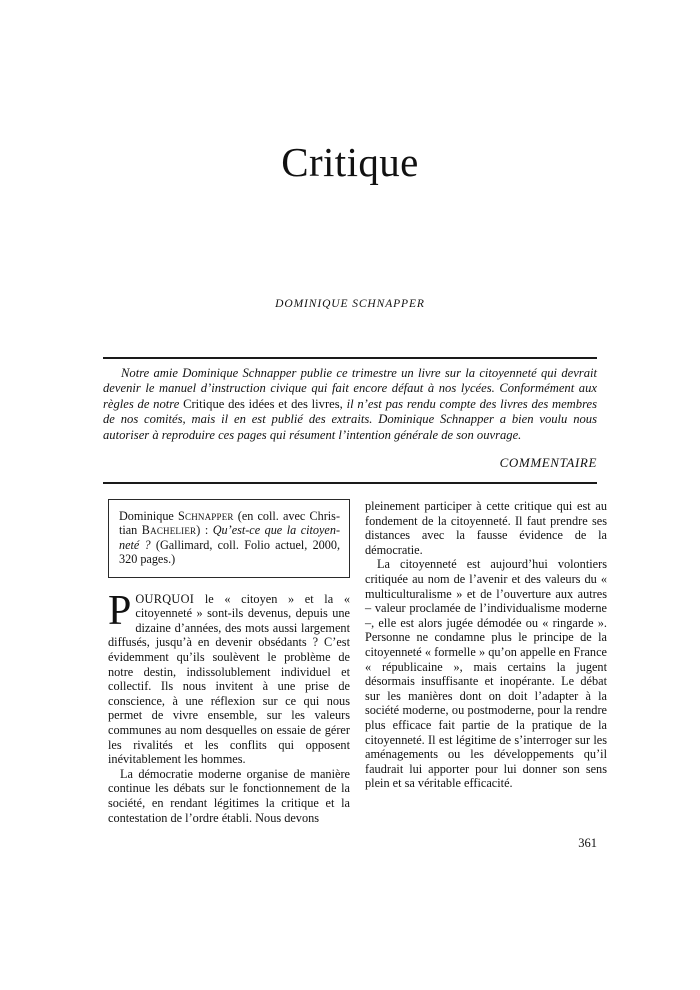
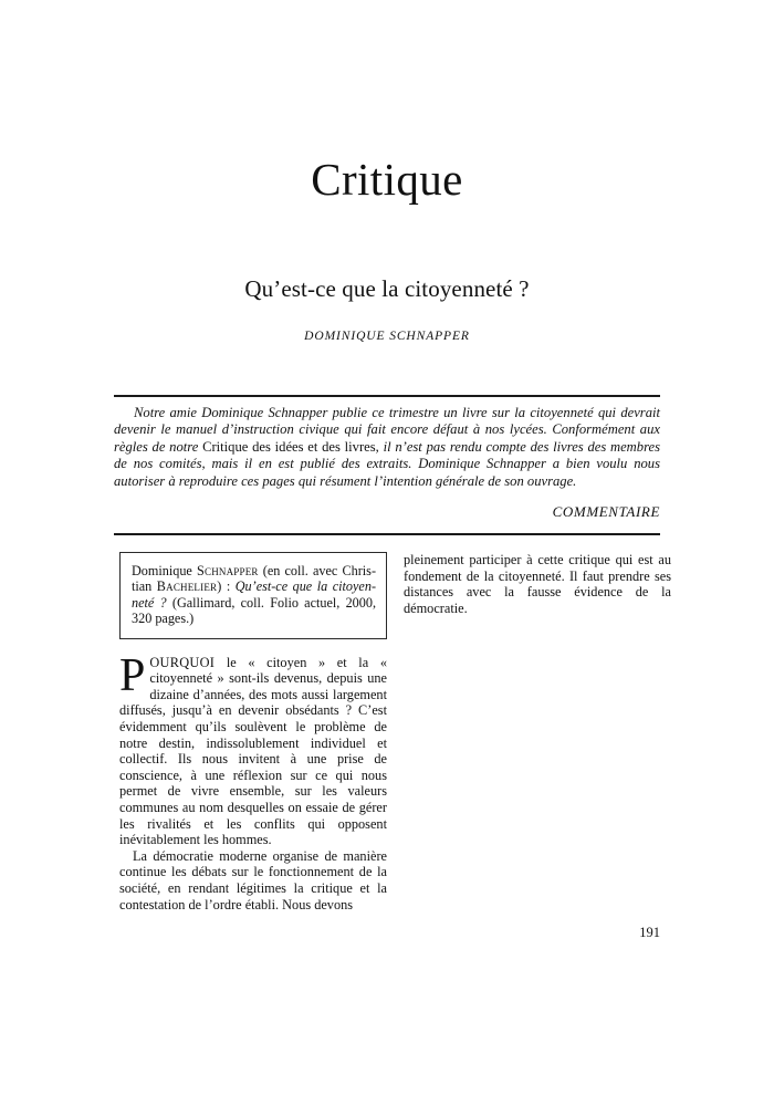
  Critique
+ Qu’est-ce que la citoyenneté ?
  DOMINIQUE SCHNAPPER
  Notre amie Dominique Schnapper publie ce trimestre un livre sur la citoyenneté qui devrait devenir le manuel d’instruction civique qui fait encore défaut à nos lycées. Conformément aux règles de notre Critique des idées et des livres, il n’est pas rendu compte des livres des membres de nos comités, mais il en est publié des extraits. Dominique Schnapper a bien voulu nous autoriser à reproduire ces pages qui résument l’intention générale de son ouvrage.
  COMMENTAIRE
  Dominique Schnapper (en coll. avec Chris­ian Bachelier) : Qu’est-ce que la citoyen­eté ? (Gallimard, coll. Folio actuel, 2000, 320 pages.)
  P
  OURQUOI le « citoyen » et la « citoyenneté » sont-ils devenus, depuis une dizaine d’années, des mots aussi largement diffusés, jusqu’à en devenir obsédants ? C’est évidemment qu’ils soulèvent le problème de notre destin, indissolublement individuel et collectif. Ils nous invitent à une prise de conscience, à une réflexion sur ce qui nous permet de vivre ensemble, sur les valeurs communes au nom desquelles on essaie de gérer les rivalités et les conflits qui opposent inévitablement les hommes.
  La démocratie moderne organise de manière continue les débats sur le fonctionnement de la société, en rendant légitimes la critique et la contestation de l’ordre établi. Nous devons
  pleinement participer à cette critique qui est au fondement de la citoyenneté. Il faut prendre ses distances avec la fausse évidence de la démocratie.
- La citoyenneté est aujourd’hui volontiers critiquée au nom de l’avenir et des valeurs du « multiculturalisme » et de l’ouverture aux autres – valeur proclamée de l’individualisme moderne –, elle est alors jugée démodée ou « ringarde ». Personne ne condamne plus le principe de la citoyenneté « formelle » qu’on appelle en France « républicaine », mais certains la jugent désormais insuffisante et inopérante. Le débat sur les manières dont on doit l’adapter à la société moderne, ou postmoderne, pour la rendre plus efficace fait partie de la pratique de la citoyenneté. Il est légitime de s’interroger sur les aménagements ou les développements qu’il faudrait lui apporter pour lui donner son sens plein et sa véritable efficacité.
- 361
+ 191
